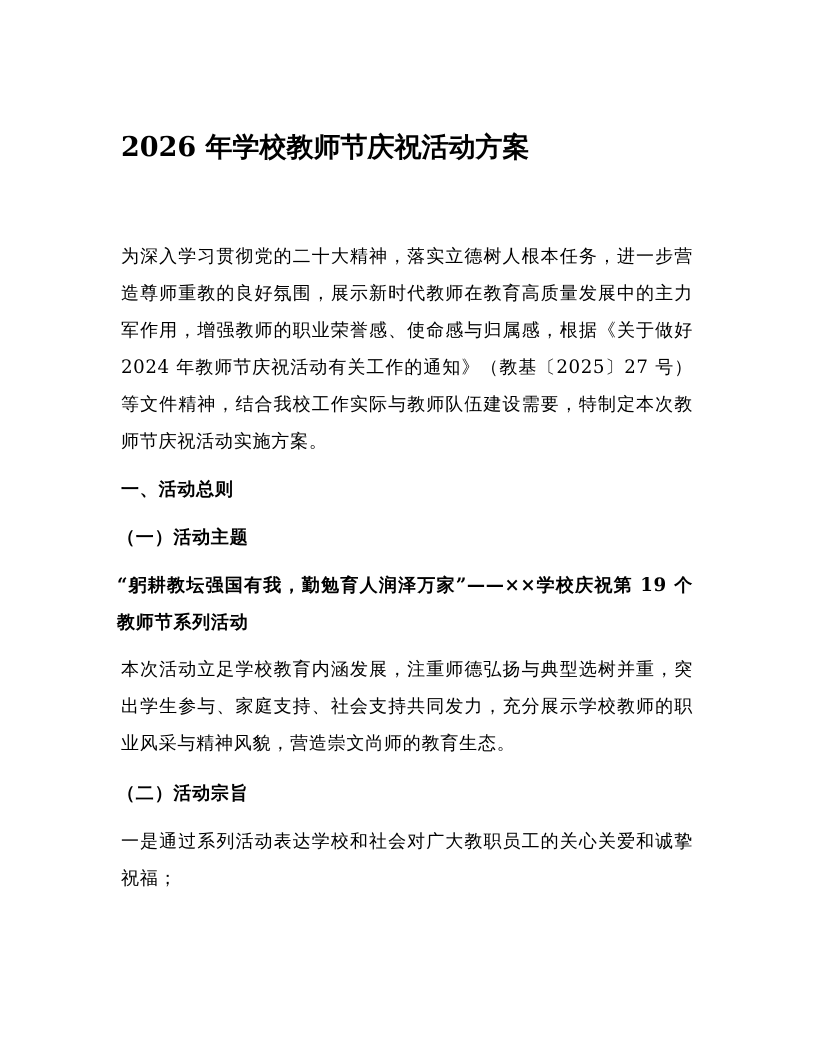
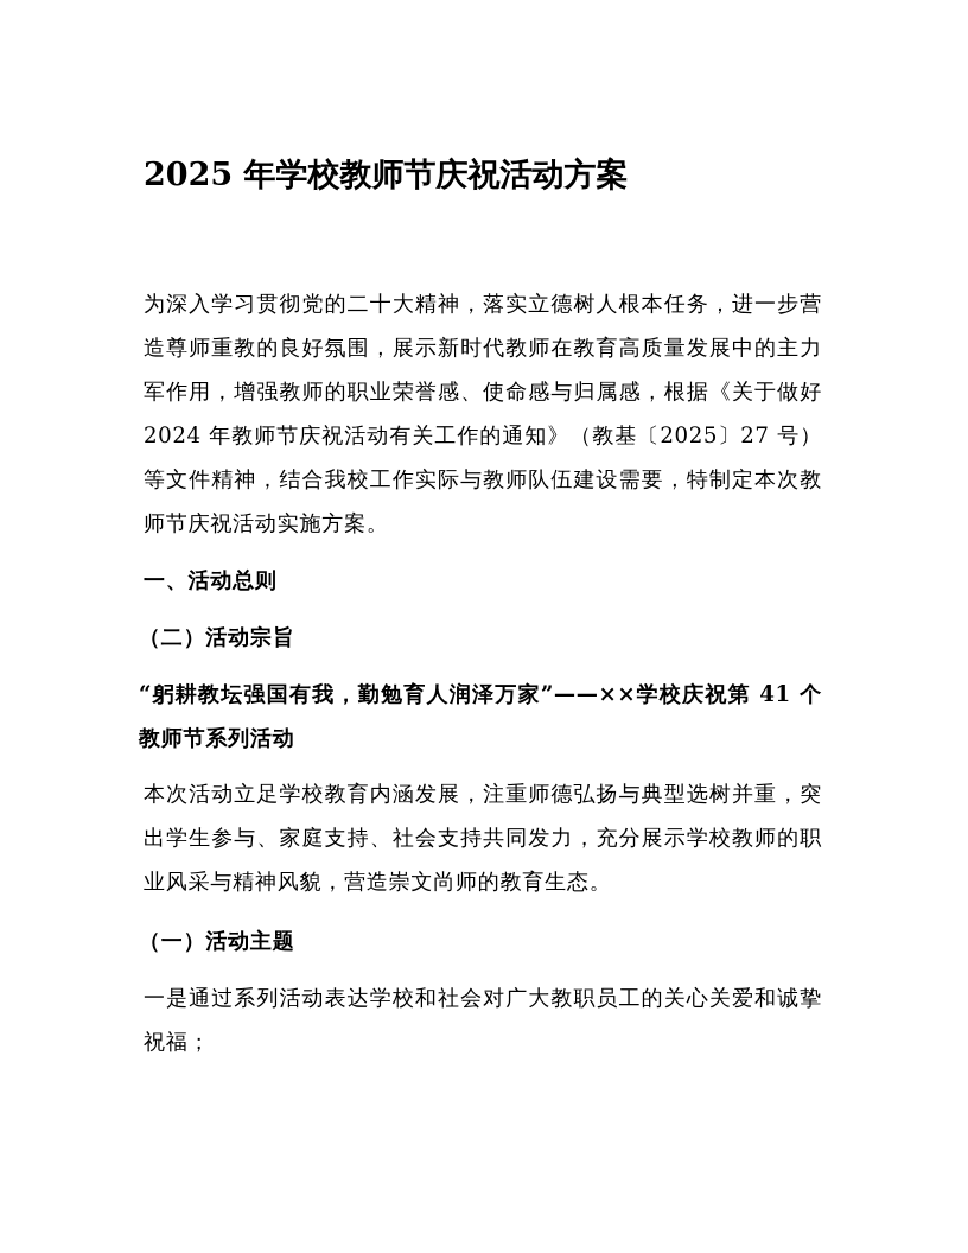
- 2026 年学校教师节庆祝活动方案
+ 2025 年学校教师节庆祝活动方案
  为深入学习贯彻党的二十大精神，落实立德树人根本任务，进一步营造尊师重教的良好氛围，展示新时代教师在教育高质量发展中的主力军作用，增强教师的职业荣誉感、使命感与归属感，根据《关于做好 2024 年教师节庆祝活动有关工作的通知》（教基〔2025〕27 号）等文件精神，结合我校工作实际与教师队伍建设需要，特制定本次教师节庆祝活动实施方案。
  一、活动总则
- （一）活动主题
+ （二）活动宗旨
- “躬耕教坛强国有我，勤勉育人润泽万家”——××学校庆祝第 19 个教师节系列活动
+ “躬耕教坛强国有我，勤勉育人润泽万家”——××学校庆祝第 41 个教师节系列活动
  本次活动立足学校教育内涵发展，注重师德弘扬与典型选树并重，突出学生参与、家庭支持、社会支持共同发力，充分展示学校教师的职业风采与精神风貌，营造崇文尚师的教育生态。
- （二）活动宗旨
+ （一）活动主题
  一是通过系列活动表达学校和社会对广大教职员工的关心关爱和诚挚祝福；
